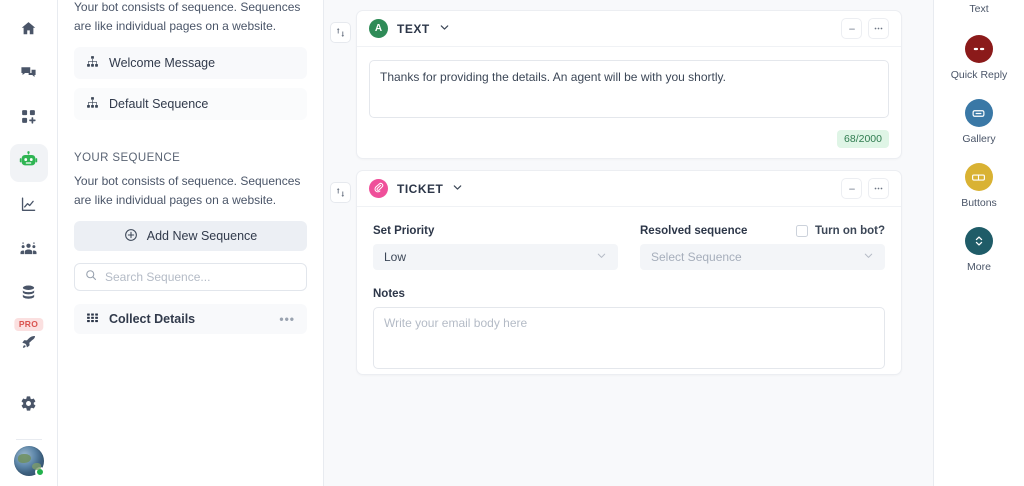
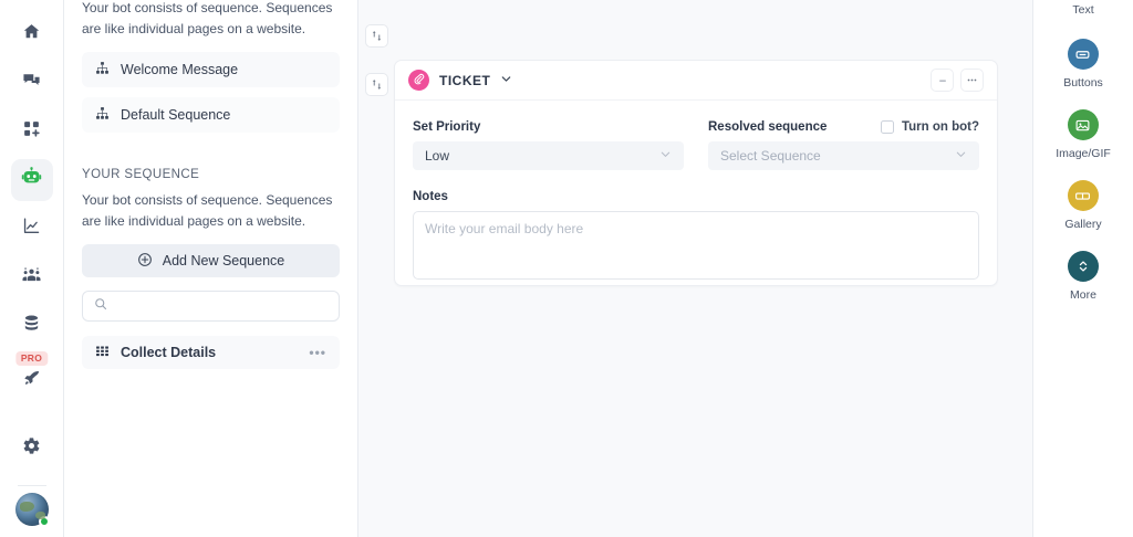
  PRO
  Your bot consists of sequence. Sequences are like individual pages on a website.
  Welcome Message
  Default Sequence
  YOUR SEQUENCE
  Your bot consists of sequence. Sequences are like individual pages on a website.
  Add New Sequence
- Search Sequence...
  Collect Details
  •••
- A
- TEXT
- Thanks for providing the details. An agent will be with you shortly.
- 68/2000
  TICKET
  Turn on bot?
  Set Priority
  Low
  Resolved sequence
  Select Sequence
  Notes
  Write your email body here
  Text
- Quick Reply
- Gallery
+ Buttons
+ Image/GIF
- Buttons
+ Gallery
  More
